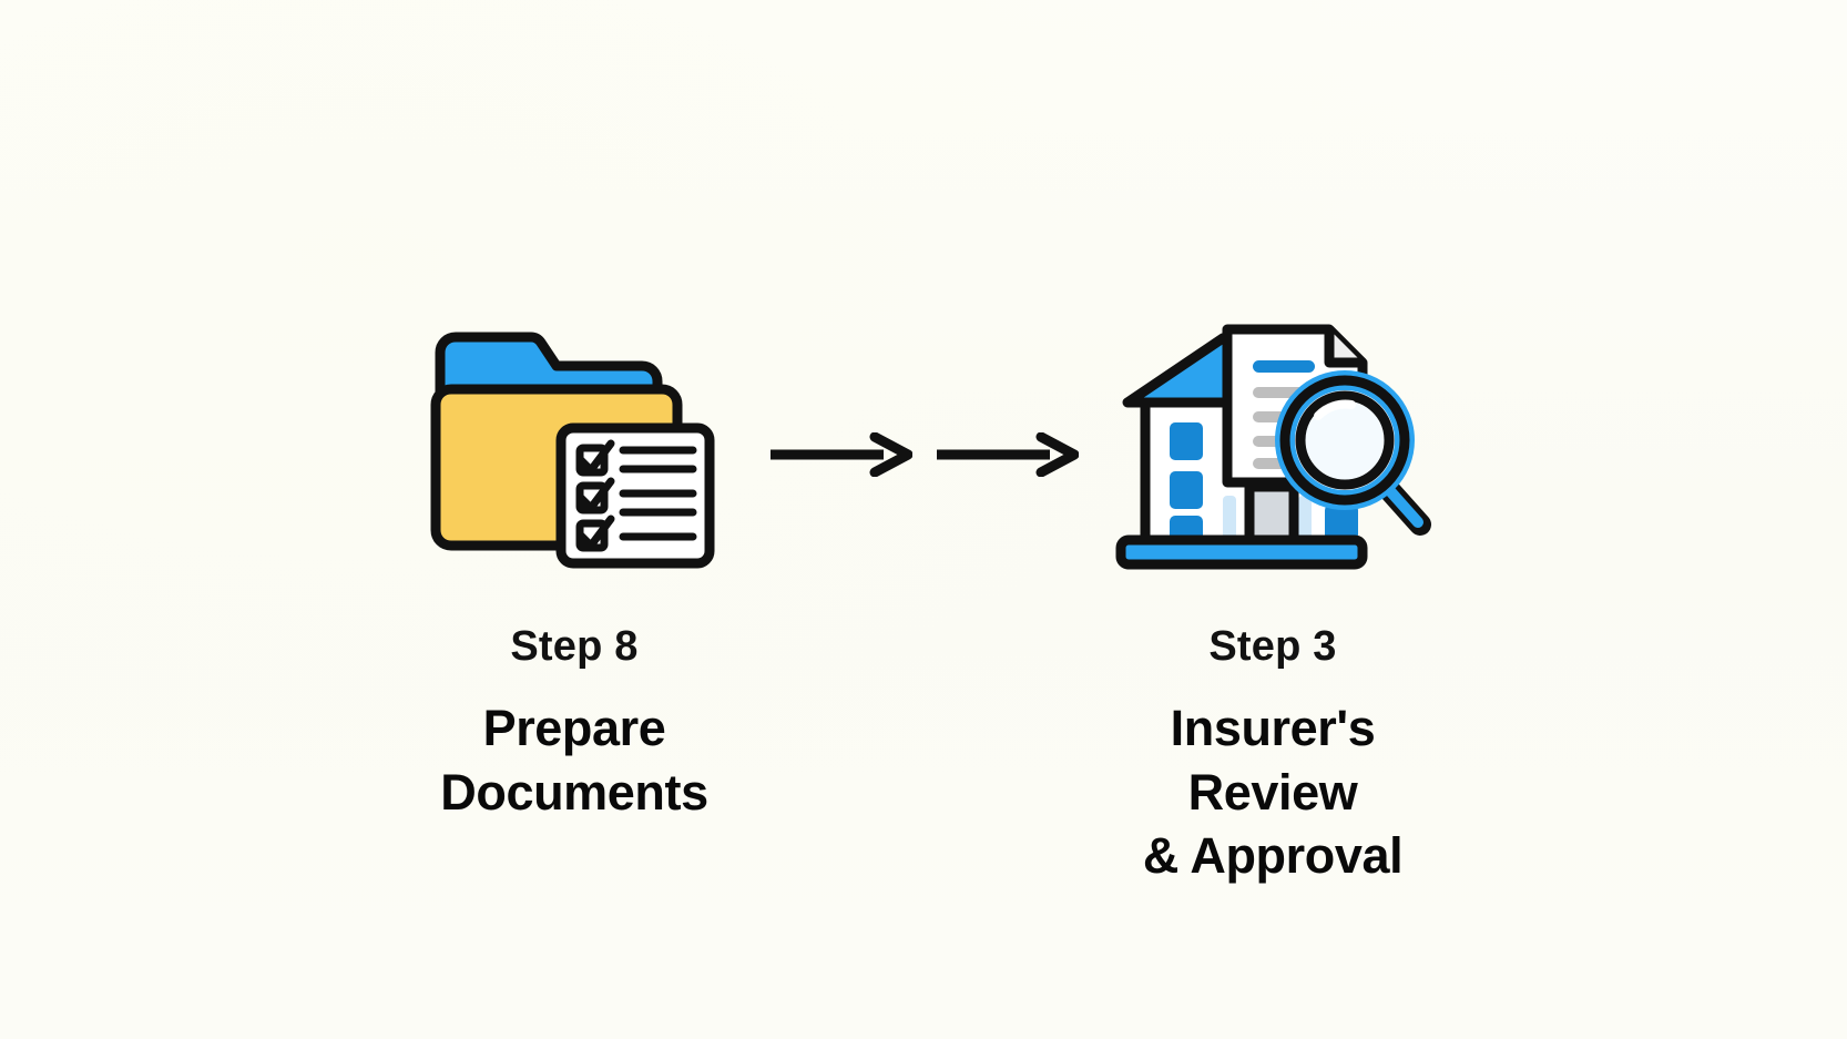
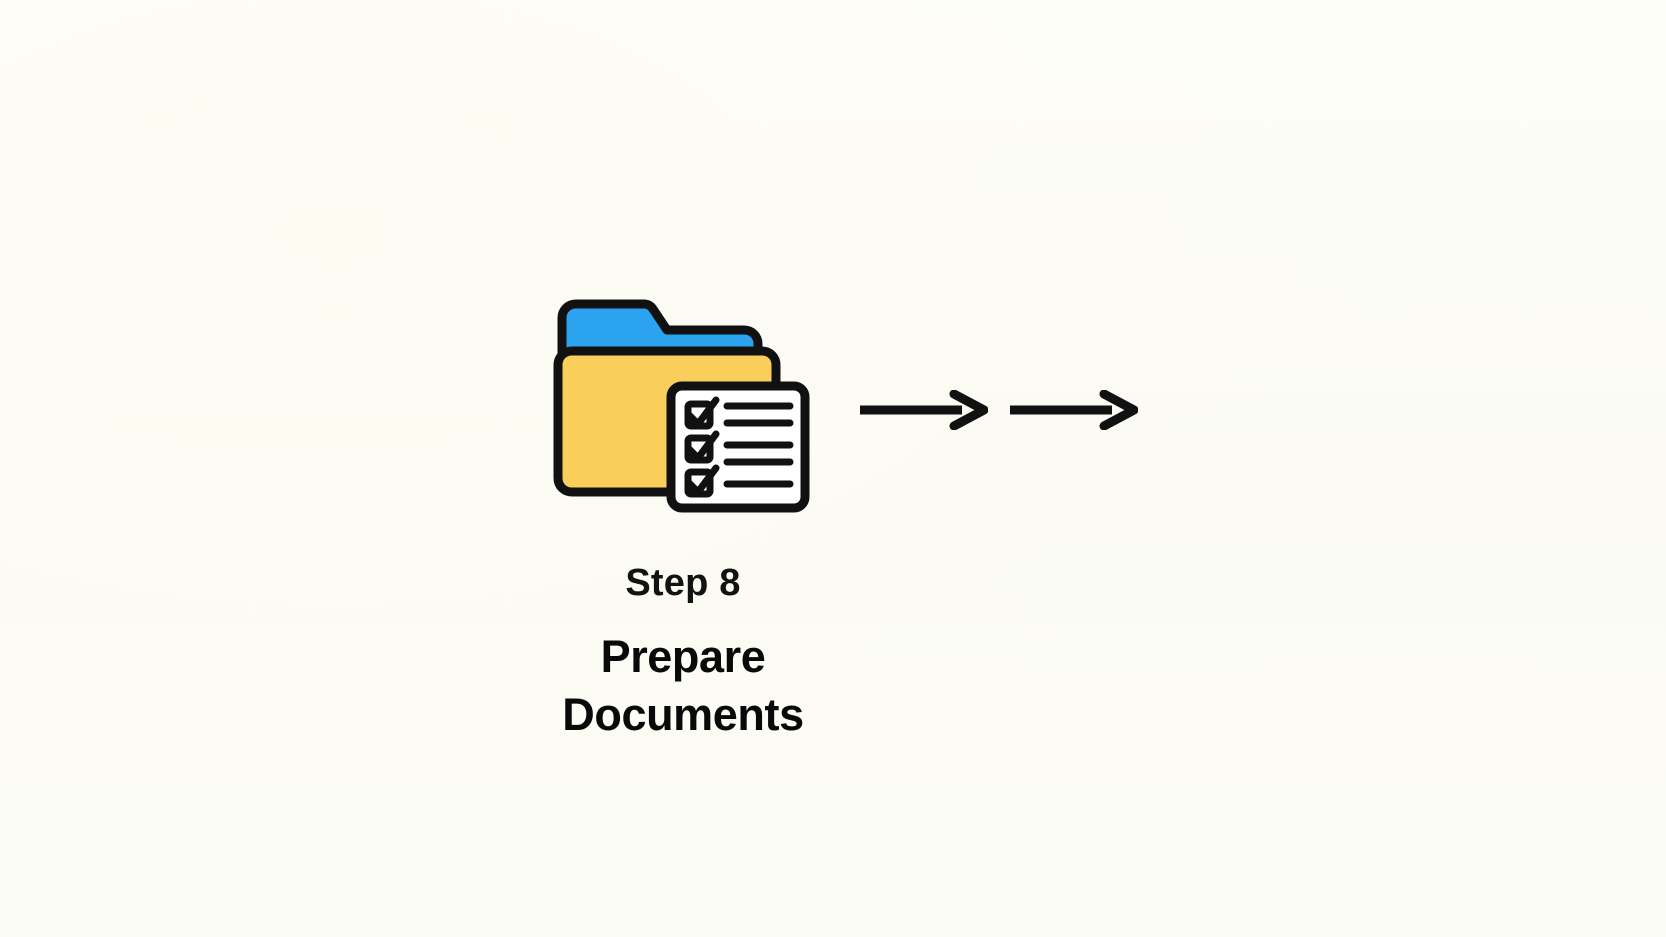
  Step 8
  Prepare
  Documents
- Step 3
- Insurer's Review
- & Approval
